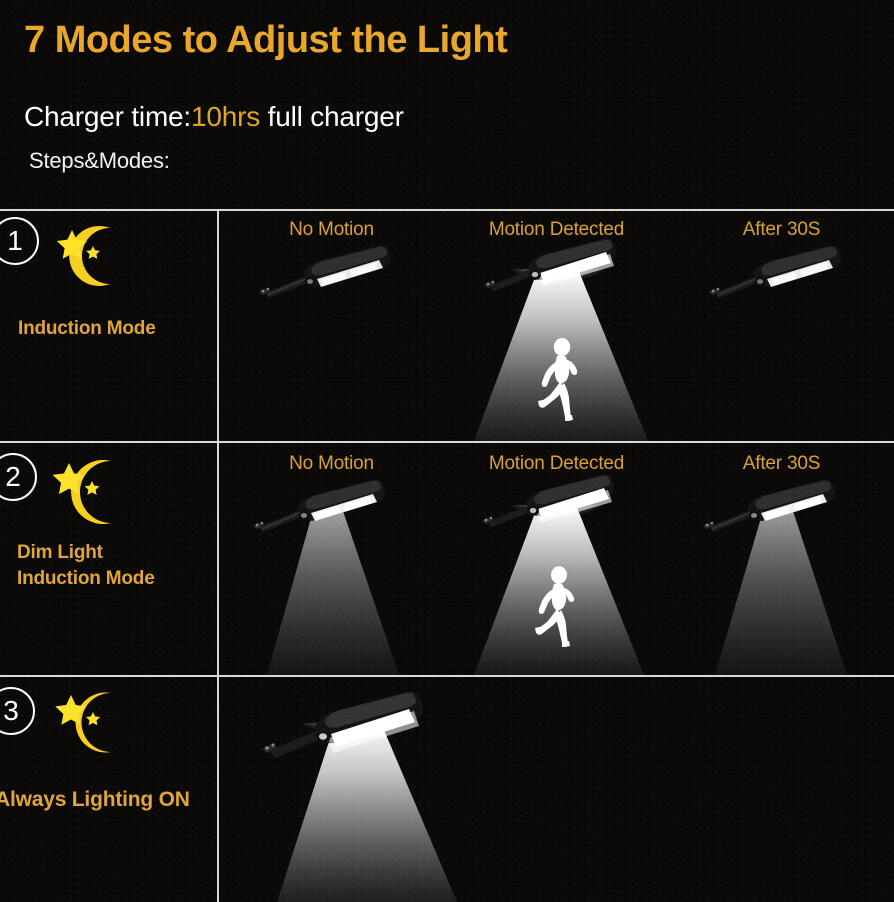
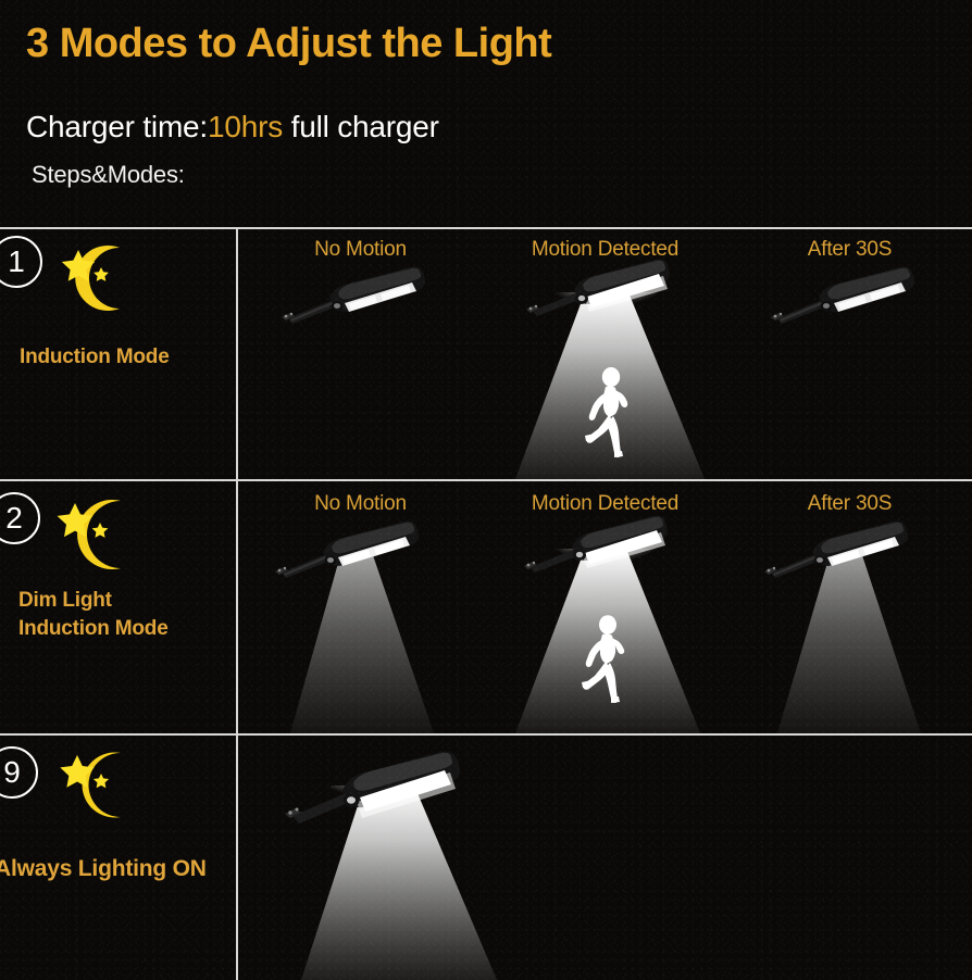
- 7 Modes to Adjust the Light
+ 3 Modes to Adjust the Light
  Charger time:10hrs full charger
  Steps&Modes:
  1
  Induction Mode
  No Motion
  Motion Detected
  After 30S
  2
  Dim Light
  Induction Mode
  No Motion
  Motion Detected
  After 30S
- 3
+ 9
  Always Lighting ON
